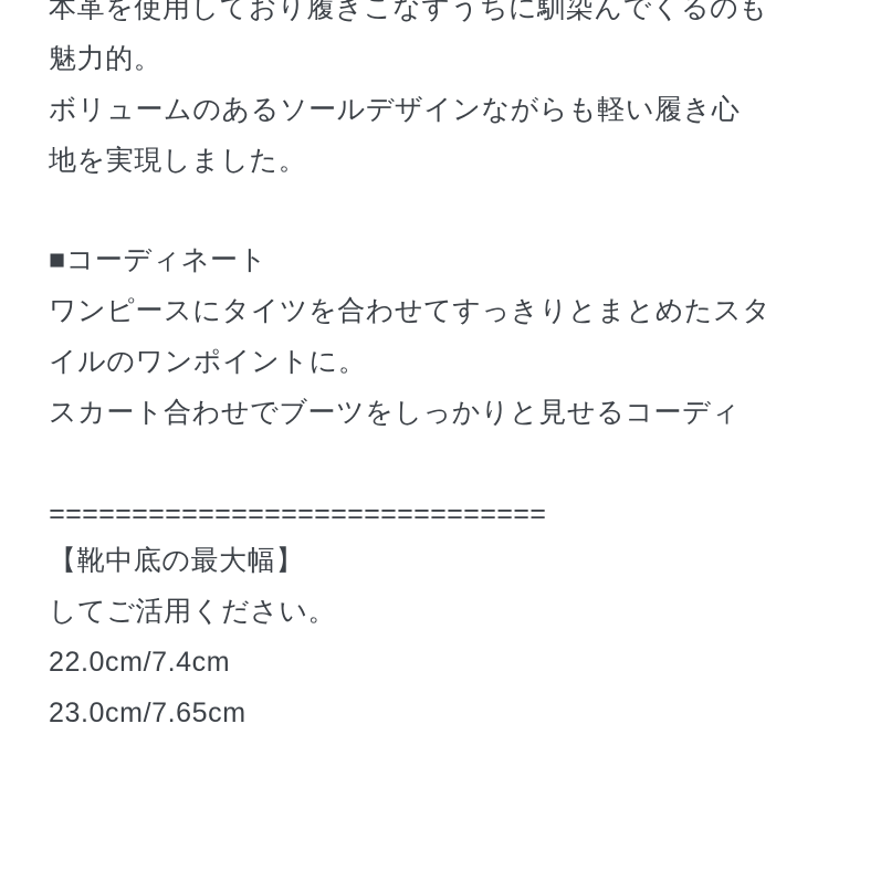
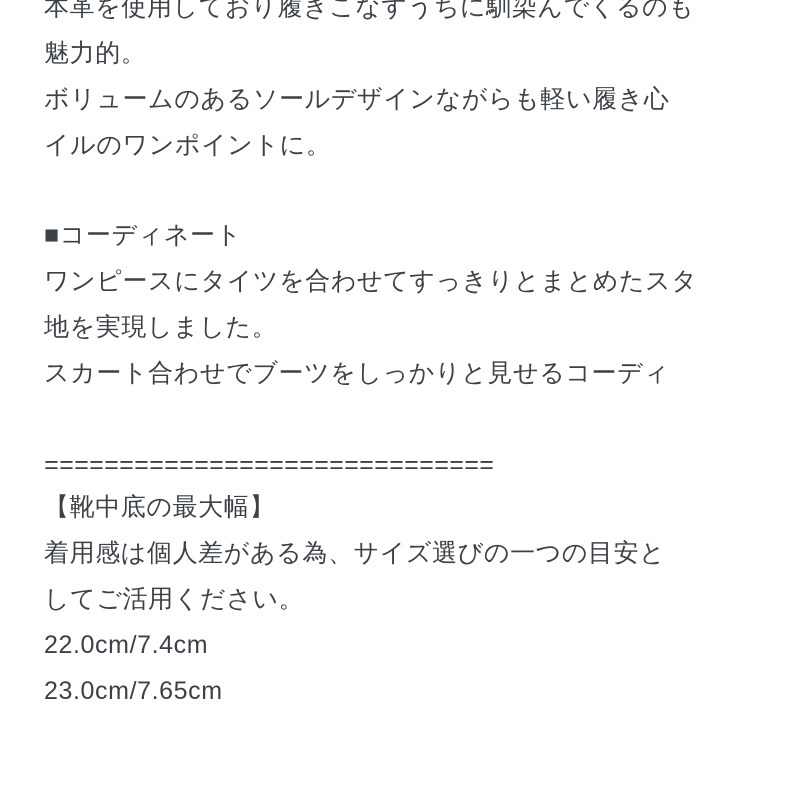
  本革を使用しており履きこなすうちに馴染んでくるのも
  魅力的。
  ボリュームのあるソールデザインながらも軽い履き心
- 地を実現しました。
+ イルのワンポイントに。
  ■コーディネート
  ワンピースにタイツを合わせてすっきりとまとめたスタ
- イルのワンポイントに。
+ 地を実現しました。
  スカート合わせでブーツをしっかりと見せるコーディ
  ==============================
  【靴中底の最大幅】
+ 着用感は個人差がある為、サイズ選びの一つの目安と
  してご活用ください。
  22.0cm/7.4cm
  23.0cm/7.65cm
